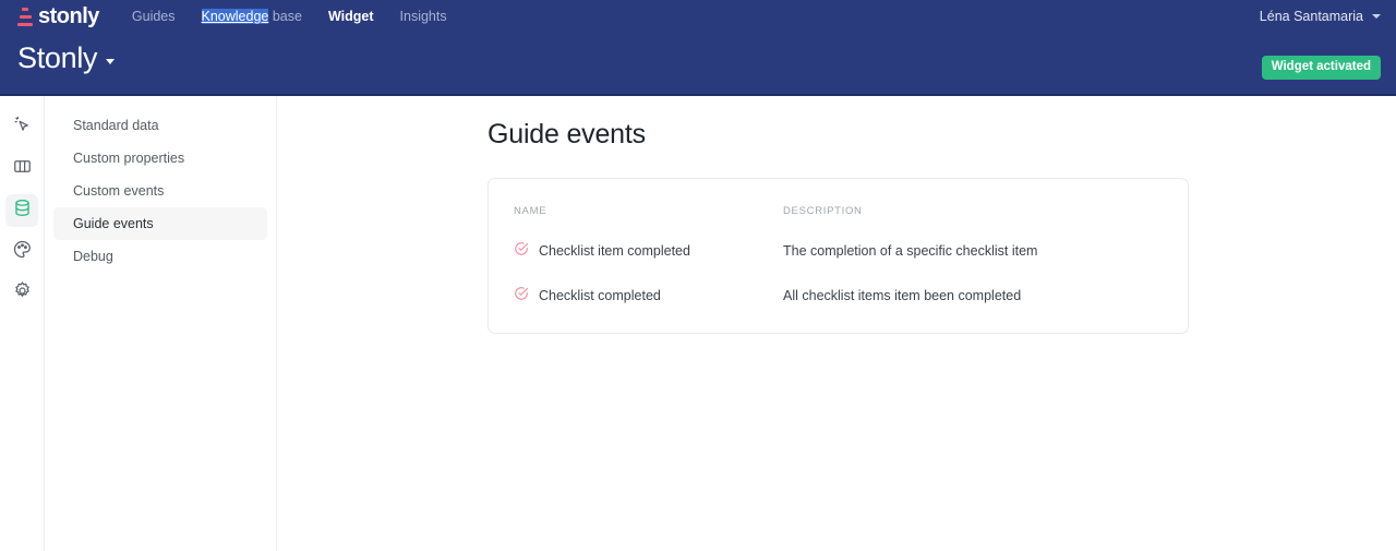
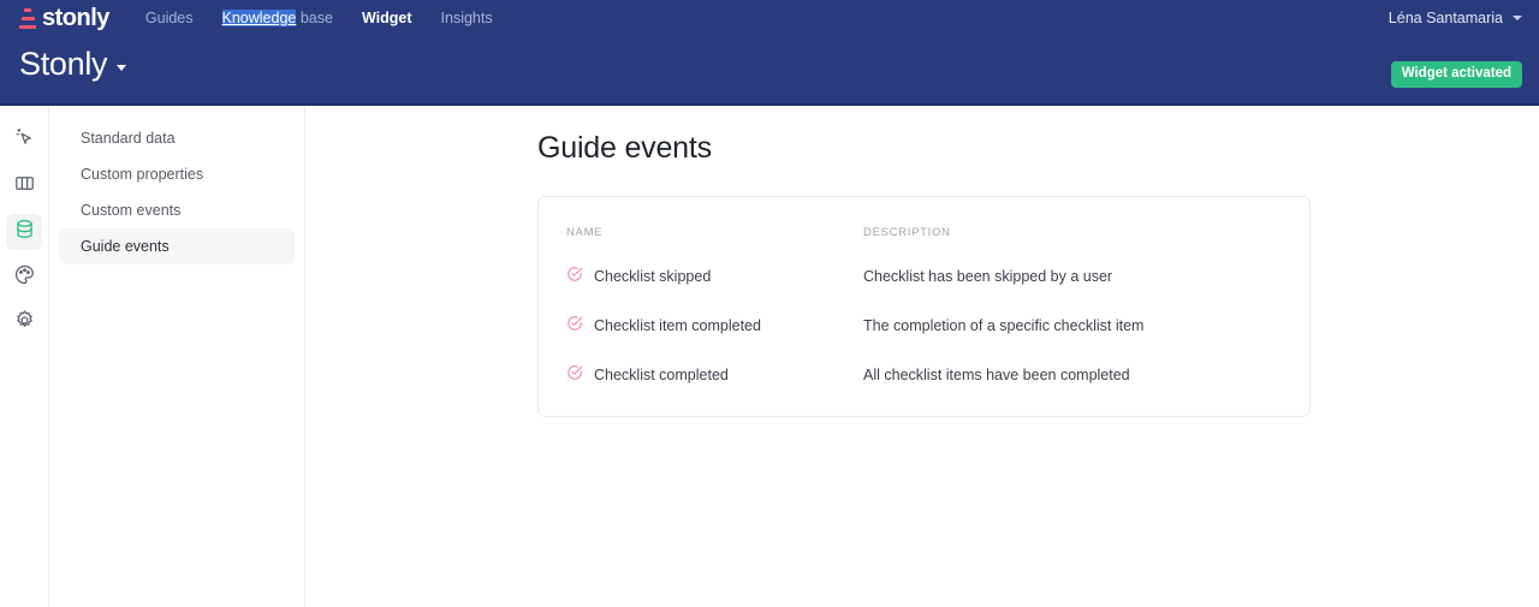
  stonly
  Guides
  Knowledge base
  Widget
  Insights
  Léna Santamaria
  Stonly
  Widget activated
  Standard data
  Custom properties
  Custom events
  Guide events
- Debug
  Guide events
  NAME	DESCRIPTION
+ Checklist skipped	Checklist has been skipped by a user
  Checklist item completed	The completion of a specific checklist item
- Checklist completed	All checklist items item been completed
+ Checklist completed	All checklist items have been completed
